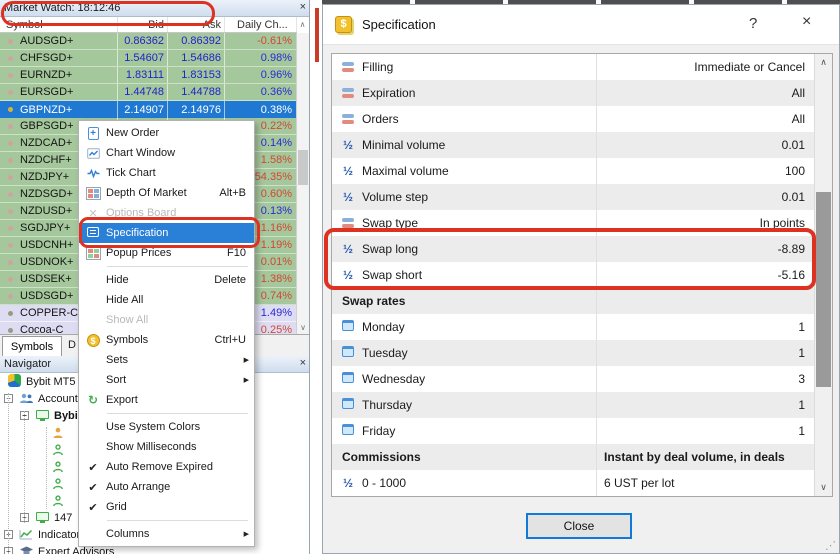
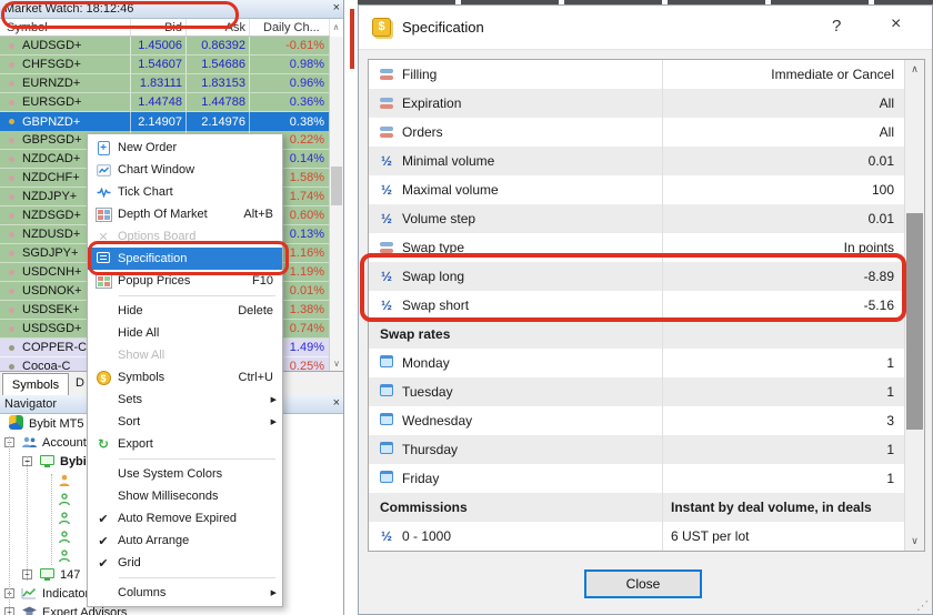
  Market Watch: 18:12:46
  ×
  Symbol
  Bid
  Ask
  Daily Ch...
  ∧
  AUDSGD+
- 0.86362
+ 1.45006
  0.86392
  -0.61%
  CHFSGD+
  1.54607
  1.54686
  0.98%
  EURNZD+
  1.83111
  1.83153
  0.96%
  EURSGD+
  1.44748
  1.44788
  0.36%
  GBPNZD+
  2.14907
  2.14976
  0.38%
  GBPSGD+
  0.22%
  NZDCAD+
  0.14%
  NZDCHF+
  1.58%
  NZDJPY+
- 54.35%
+ 1.74%
  NZDSGD+
  0.60%
  NZDUSD+
  0.13%
  SGDJPY+
  1.16%
  USDCNH+
  1.19%
  USDNOK+
  0.01%
  USDSEK+
  1.38%
  USDSGD+
  0.74%
  COPPER-C
  1.49%
  Cocoa-C
  0.25%
  ∨
  Symbols
  D
  Navigator
  ×
  Bybit MT5
  −
  Account
  −
  Bybi
  +
  147
  +
  Indicato
  +
  Expert Advisors
  +
  New Order
  Chart Window
  Tick Chart
  Depth Of Market
  Alt+B
  ✕
  Options Board
  Specification
  Popup Prices
  F10
  Hide
  Delete
  Hide All
  Show All
  $
  Symbols
  Ctrl+U
  Sets
  Sort
  ↻
  Export
  Use System Colors
  Show Milliseconds
  ✔
  Auto Remove Expired
  ✔
  Auto Arrange
  ✔
  Grid
  Columns
  $
  Specification
  ?
  ×
  Filling
  Immediate or Cancel
  Expiration
  All
  Orders
  All
  ½
  Minimal volume
  0.01
  ½
  Maximal volume
  100
  ½
  Volume step
  0.01
  Swap type
  In points
  ½
  Swap long
  -8.89
  ½
  Swap short
  -5.16
  Swap rates
  Monday
  1
  Tuesday
  1
  Wednesday
  3
  Thursday
  1
  Friday
  1
  Commissions
  Instant by deal volume, in deals
  ½
  0 - 1000
  6 UST per lot
  ∧
  ∨
  Close
  ⋰
